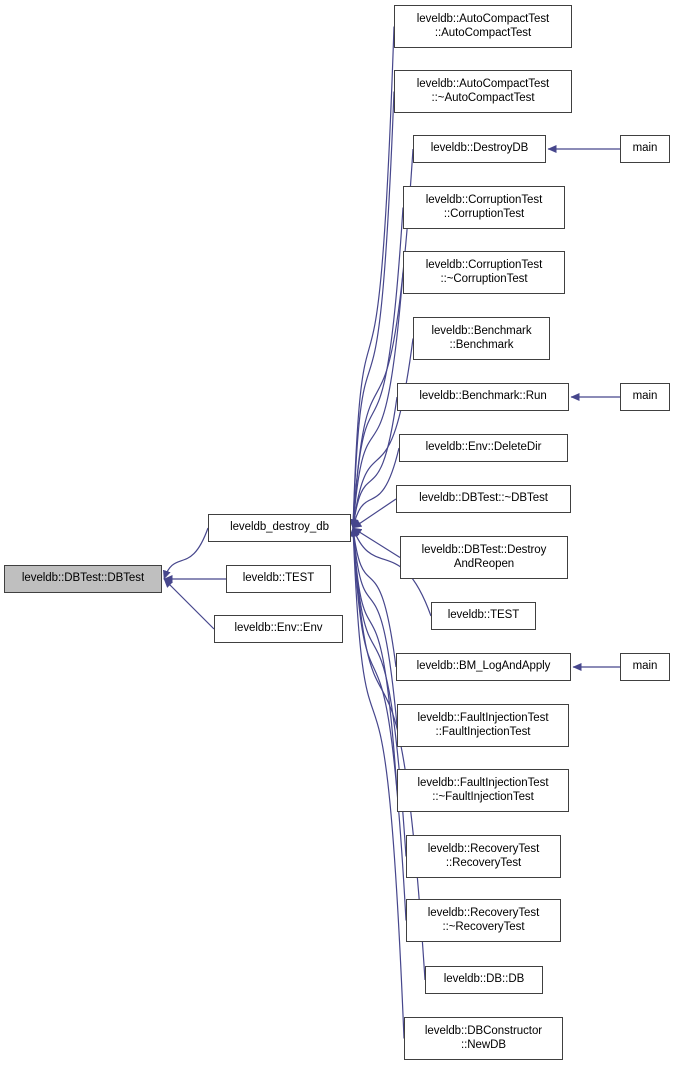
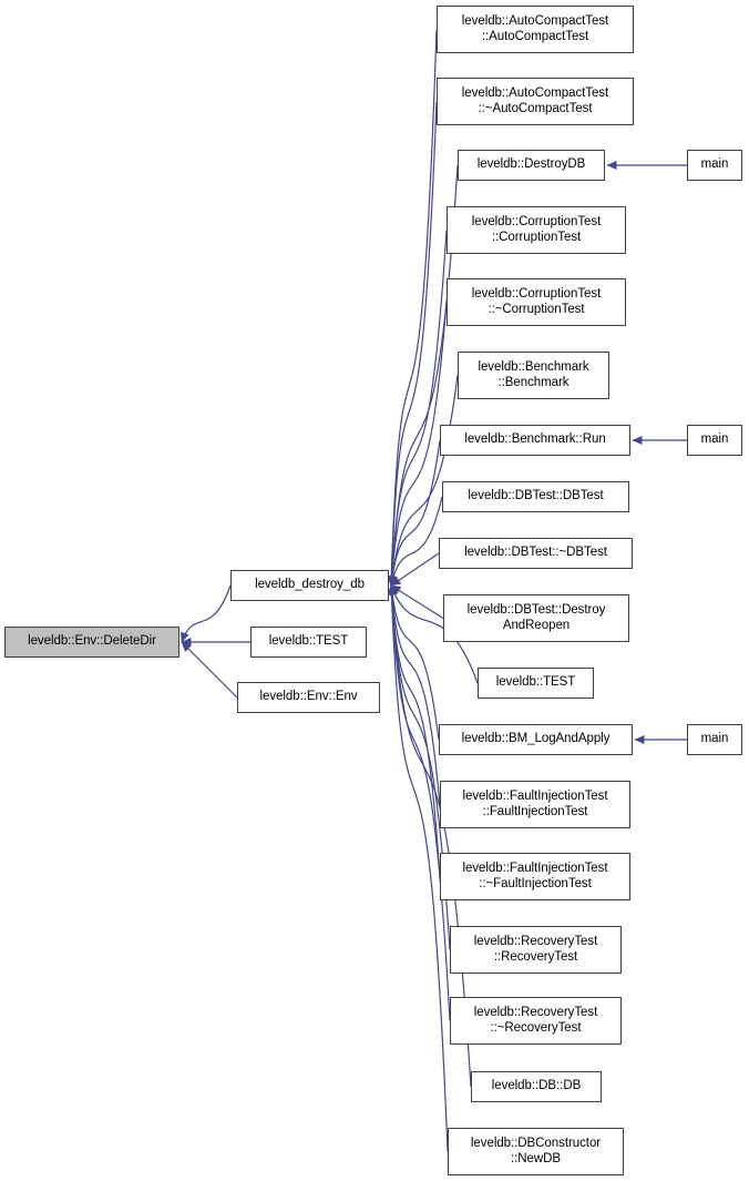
- leveldb::DBTest::DBTest
+ leveldb::Env::DeleteDir
  leveldb_destroy_db
  leveldb::TEST
  leveldb::Env::Env
  leveldb::AutoCompactTest
  ::AutoCompactTest
  leveldb::AutoCompactTest
  ::~AutoCompactTest
  leveldb::DestroyDB
  leveldb::CorruptionTest
  ::CorruptionTest
  leveldb::CorruptionTest
  ::~CorruptionTest
  leveldb::Benchmark
  ::Benchmark
  leveldb::Benchmark::Run
- leveldb::Env::DeleteDir
+ leveldb::DBTest::DBTest
  leveldb::DBTest::~DBTest
  leveldb::DBTest::Destroy
  AndReopen
  leveldb::TEST
  leveldb::BM_LogAndApply
  leveldb::FaultInjectionTest
  ::FaultInjectionTest
  leveldb::FaultInjectionTest
  ::~FaultInjectionTest
  leveldb::RecoveryTest
  ::RecoveryTest
  leveldb::RecoveryTest
  ::~RecoveryTest
  leveldb::DB::DB
  leveldb::DBConstructor
  ::NewDB
  main
  main
  main
